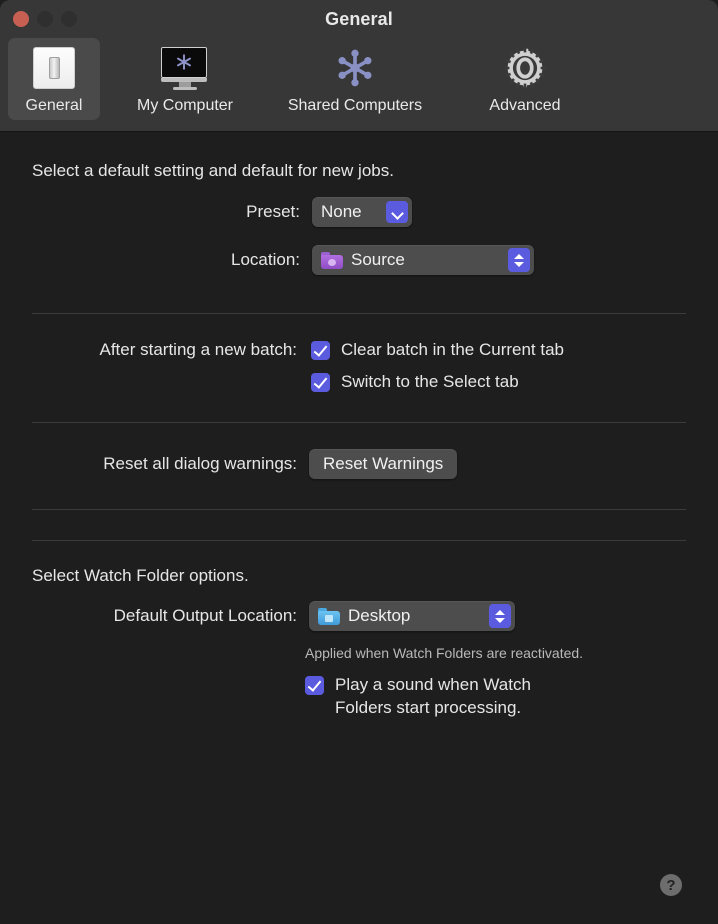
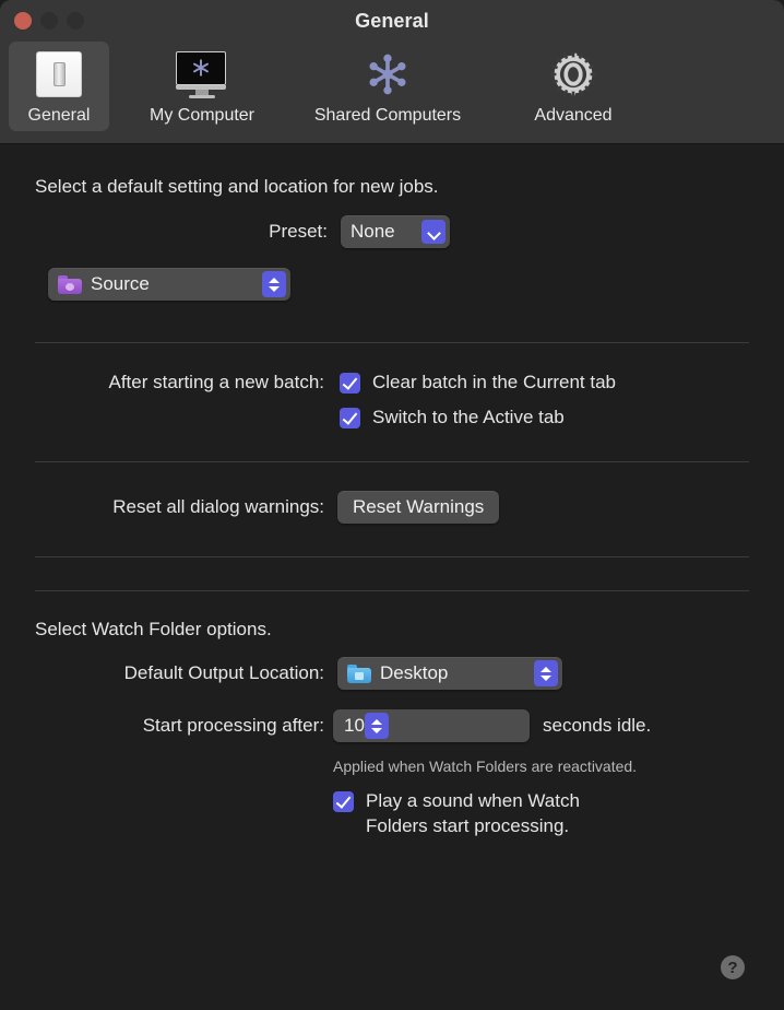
  General
  General
  My Computer
  Shared Computers
  Advanced
- Select a default setting and default for new jobs.
+ Select a default setting and location for new jobs.
  Preset:
  None
- Location:
  Source
  After starting a new batch:
  Clear batch in the Current tab
- Switch to the Select tab
+ Switch to the Active tab
  Reset all dialog warnings:
  Reset Warnings
  Select Watch Folder options.
  Default Output Location:
  Desktop
+ Start processing after:
+ 10
+ seconds idle.
  Applied when Watch Folders are reactivated.
  Play a sound when Watch
  Folders start processing.
  ?
